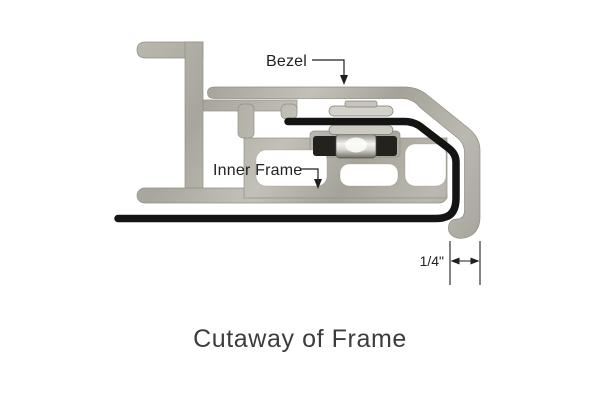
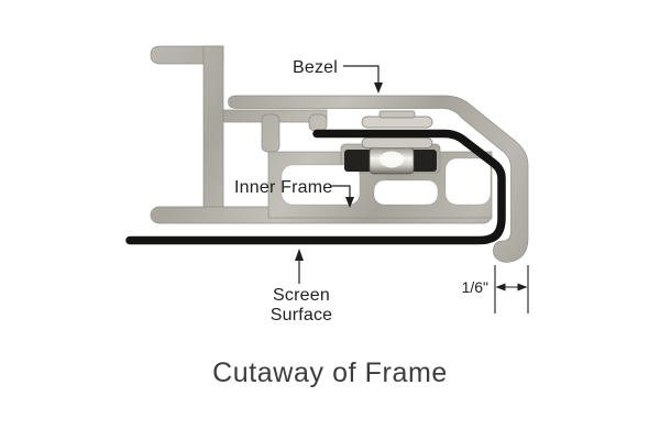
  Bezel
  Inner Frame
+ Screen
+ Surface
- 1/4"
+ 1/6"
  Cutaway of Frame
